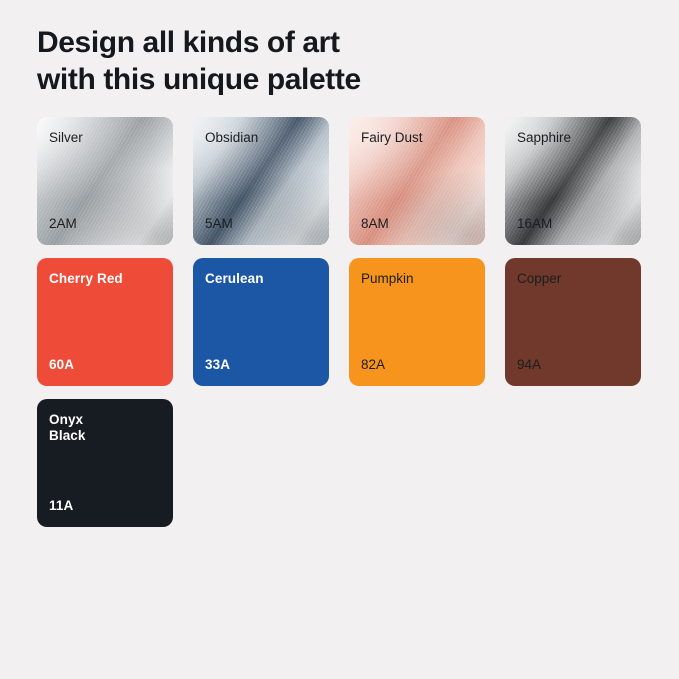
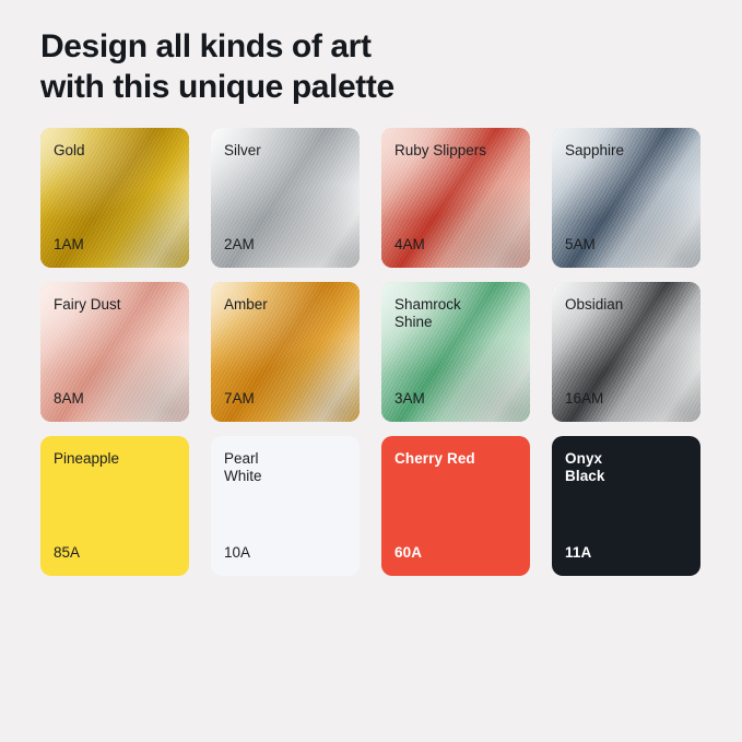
  Design all kinds of art
  with this unique palette
+ Gold
+ 1AM
  Silver
  2AM
+ Ruby Slippers
+ 4AM
- Obsidian
+ Sapphire
  5AM
  Fairy Dust
  8AM
+ Amber
+ 7AM
+ Shamrock
+ Shine
+ 3AM
- Sapphire
+ Obsidian
  16AM
+ Pineapple
+ 85A
+ Pearl
+ White
+ 10A
  Cherry Red
  60A
- Cerulean
- 33A
- Pumpkin
- 82A
- Copper
- 94A
  Onyx
  Black
  11A
